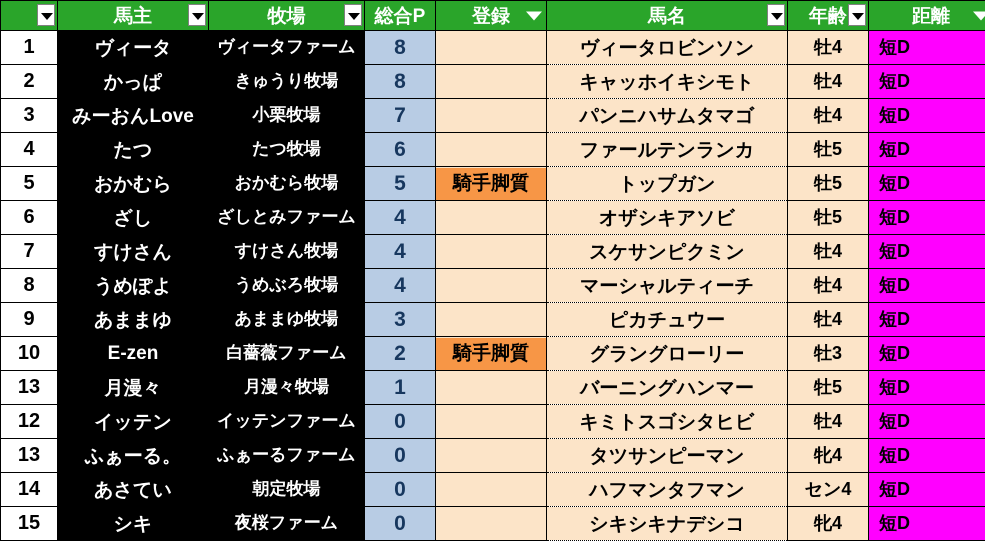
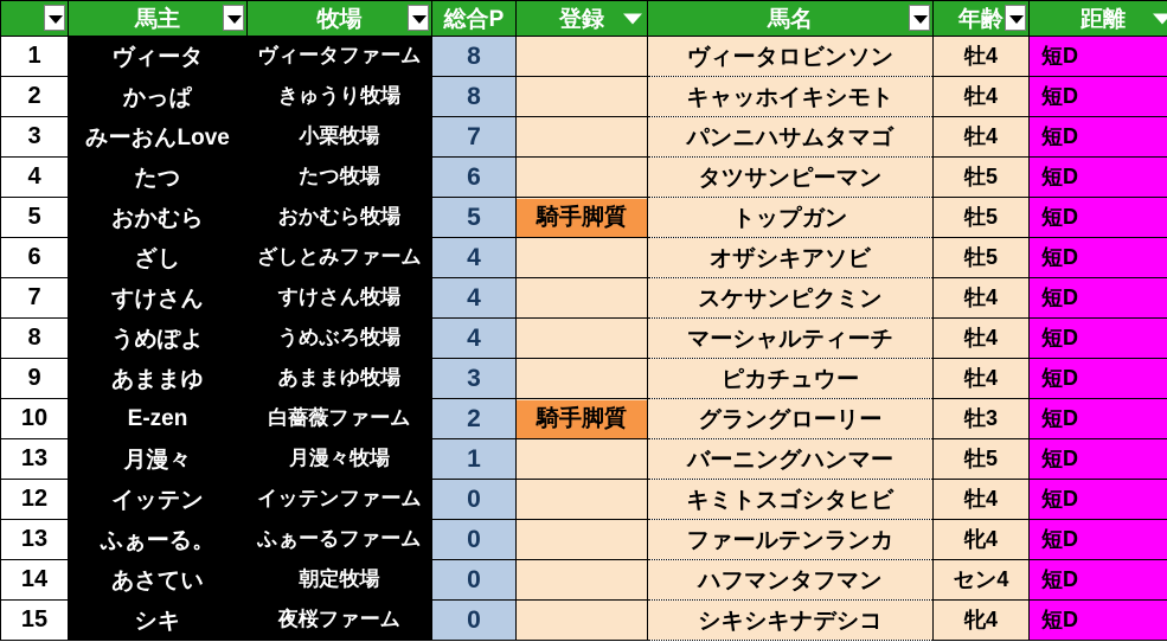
  	馬主	牧場	総合P	登録	馬名	年齢	距離
  1	ヴィータ	ヴィータファーム	8		ヴィータロビンソン	牡4	短D
  2	かっぱ	きゅうり牧場	8		キャッホイキシモト	牡4	短D
  3	みーおんLove	小栗牧場	7		パンニハサムタマゴ	牡4	短D
- 4	たつ	たつ牧場	6		ファールテンランカ	牡5	短D
+ 4	たつ	たつ牧場	6		タツサンピーマン	牡5	短D
  5	おかむら	おかむら牧場	5	騎手脚質	トップガン	牡5	短D
  6	ざし	ざしとみファーム	4		オザシキアソビ	牡5	短D
  7	すけさん	すけさん牧場	4		スケサンピクミン	牡4	短D
  8	うめぽよ	うめぶろ牧場	4		マーシャルティーチ	牡4	短D
  9	あままゆ	あままゆ牧場	3		ピカチュウー	牡4	短D
  10	E-zen	白薔薇ファーム	2	騎手脚質	グラングローリー	牡3	短D
  13	月漫々	月漫々牧場	1		バーニングハンマー	牡5	短D
  12	イッテン	イッテンファーム	0		キミトスゴシタヒビ	牡4	短D
- 13	ふぁーる。	ふぁーるファーム	0		タツサンピーマン	牝4	短D
+ 13	ふぁーる。	ふぁーるファーム	0		ファールテンランカ	牝4	短D
  14	あさてい	朝定牧場	0		ハフマンタフマン	セン4	短D
  15	シキ	夜桜ファーム	0		シキシキナデシコ	牝4	短D
